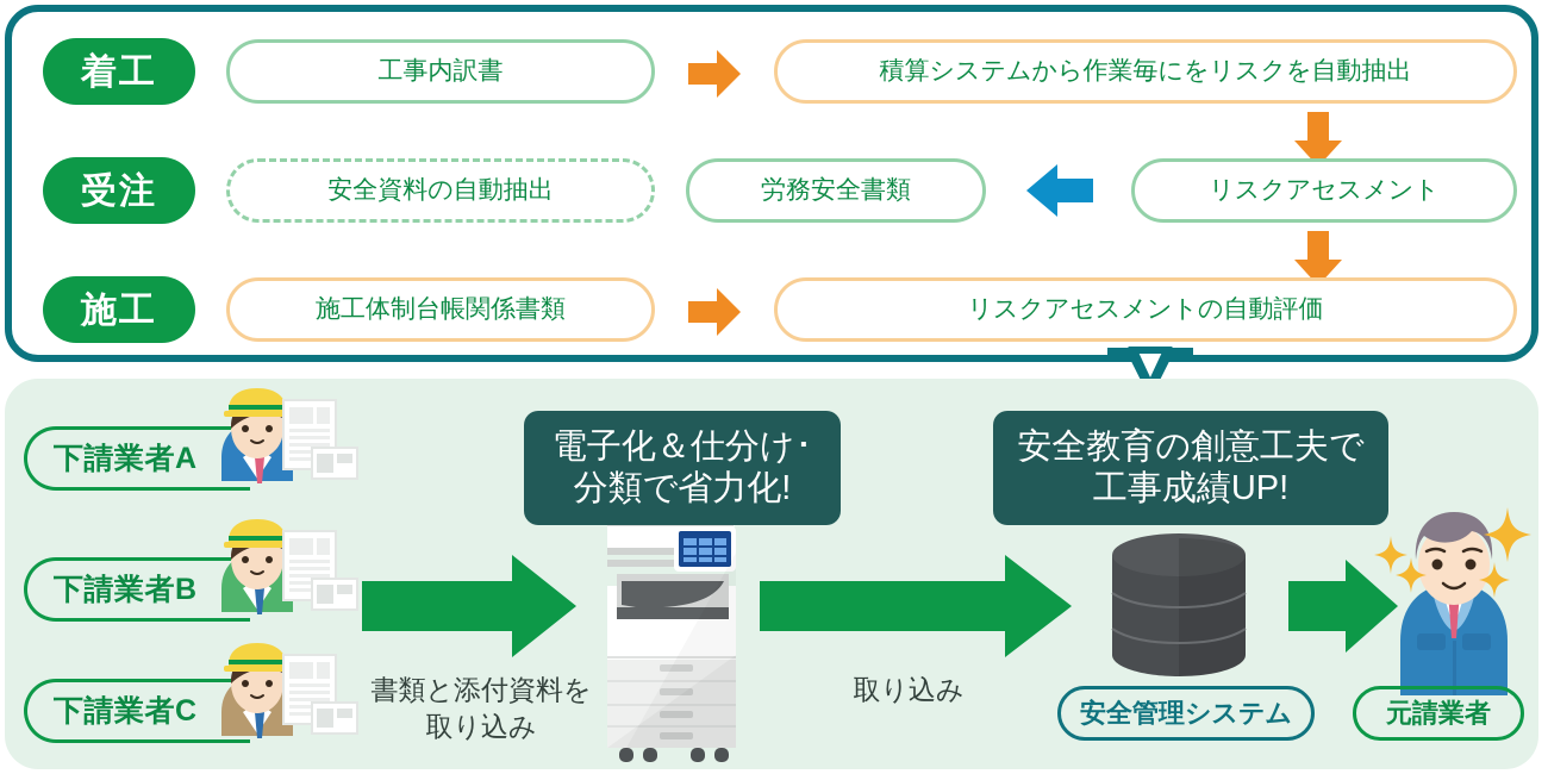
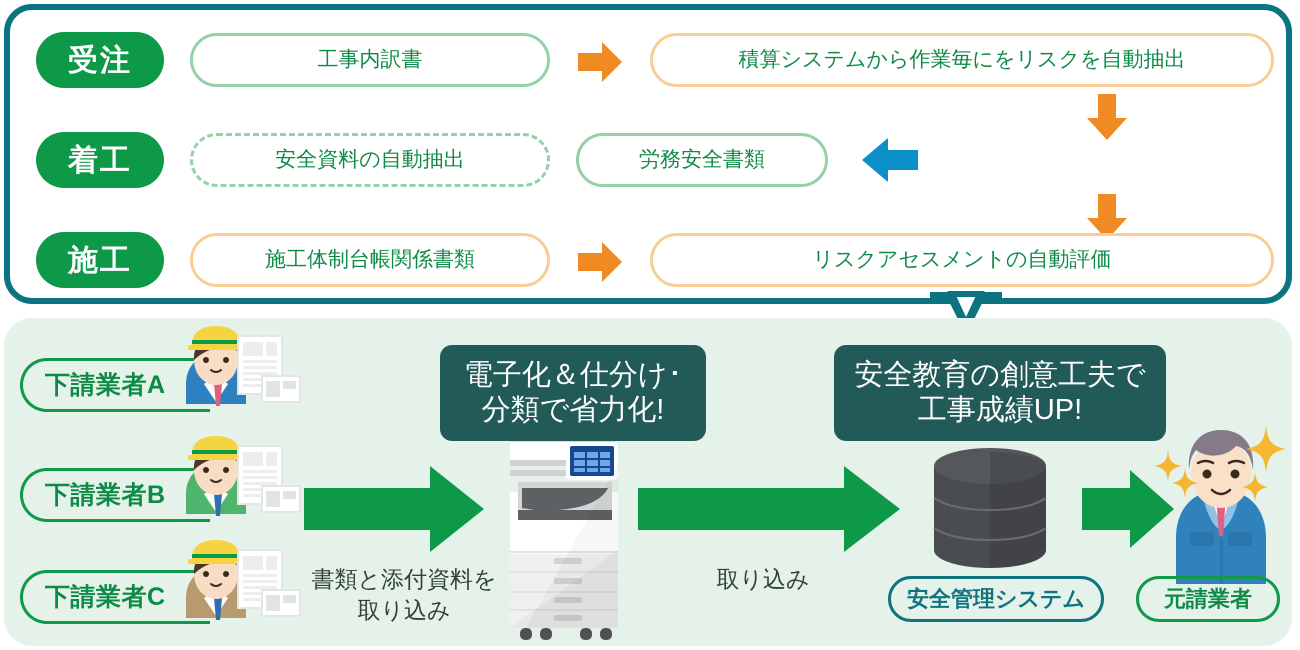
- 着工
+ 受注
  工事内訳書
  積算システムから作業毎にをリスクを自動抽出
- 受注
+ 着工
  安全資料の自動抽出
  労務安全書類
- リスクアセスメント
  施工
  施工体制台帳関係書類
  リスクアセスメントの自動評価
  下請業者A
  下請業者B
  下請業者C
  書類と添付資料を
  取り込み
  取り込み
  安全管理システム
  元請業者
  電子化＆仕分け･
  分類で省力化!
  安全教育の創意工夫で
  工事成績UP!
